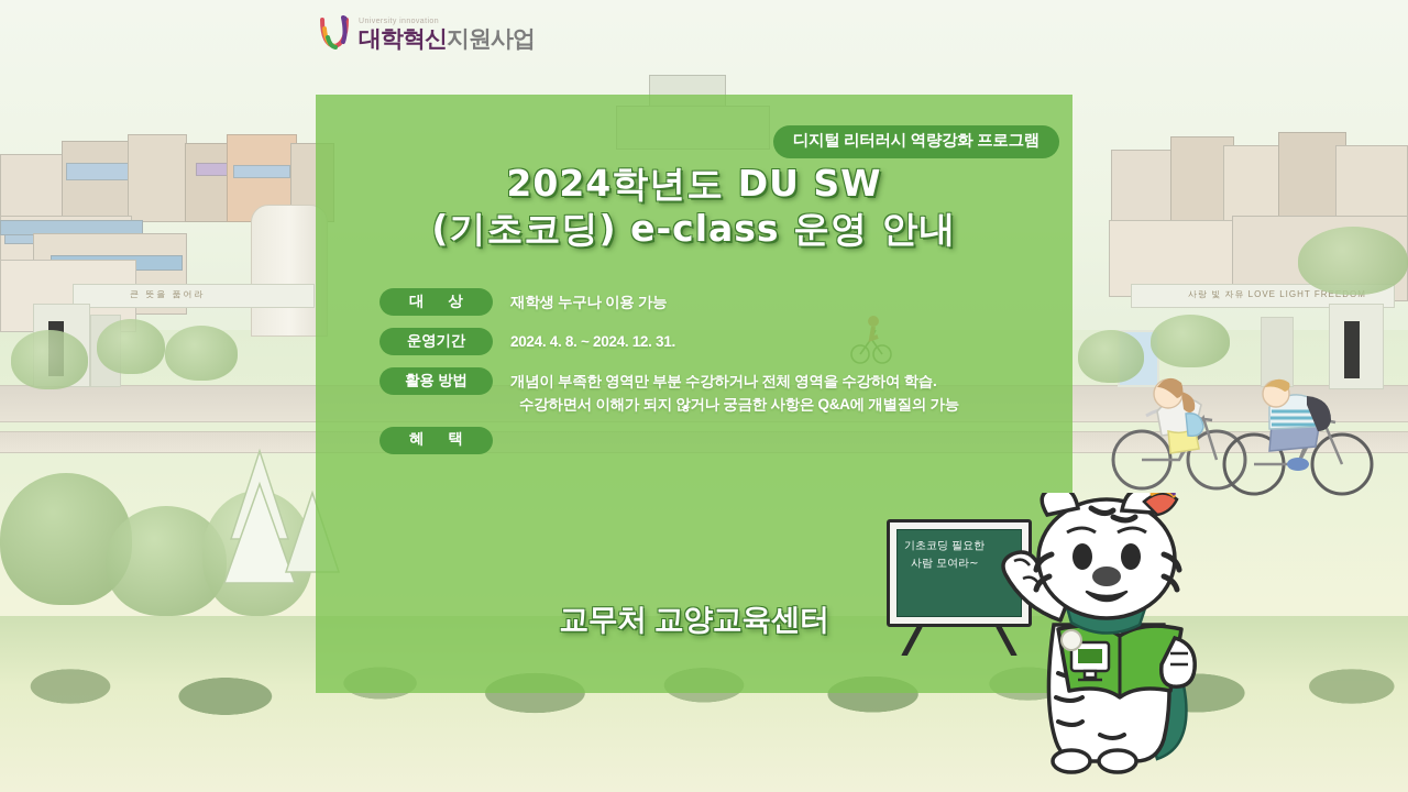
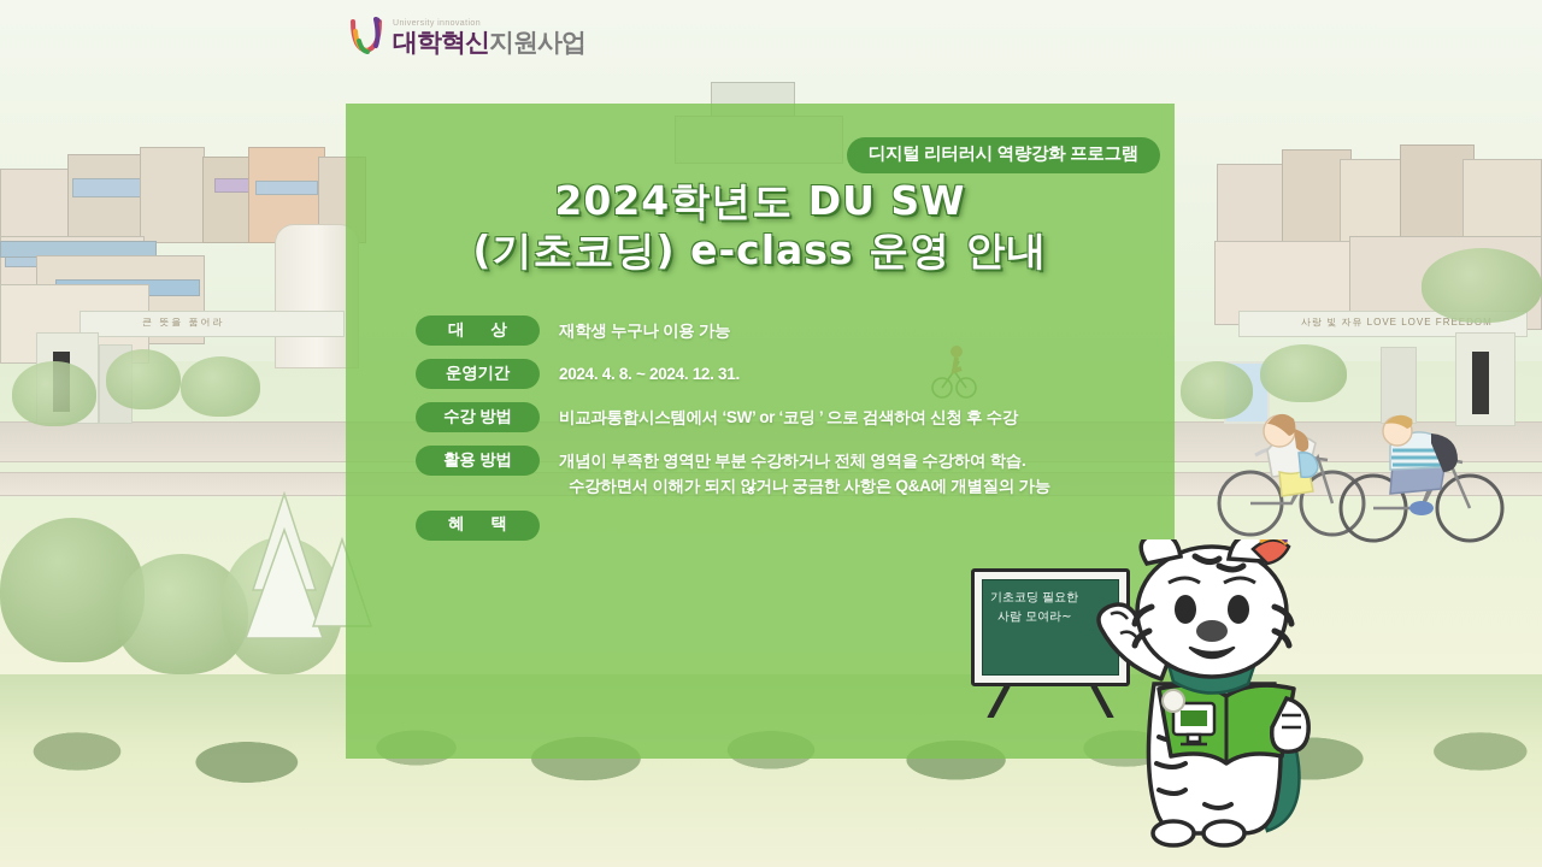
  큰 뜻을 품어라
- 사랑 빛 자유 LOVE LIGHT FREEDOM
+ 사랑 빛 자유 LOVE LOVE FREEDOM
  대학혁신지원사업
  디지털 리터러시 역량강화 프로그램
  2024학년도 DU SW
  (기초코딩) e-class 운영 안내
  대 상
  재학생 누구나 이용 가능
  운영기간
  2024. 4. 8. ~ 2024. 12. 31.
+ 수강 방법
+ 비교과통합시스템에서 ‘SW’ or ‘코딩 ’ 으로 검색하여 신청 후 수강
  활용 방법
  개념이 부족한 영역만 부분 수강하거나 전체 영역을 수강하여 학습.
  수강하면서 이해가 되지 않거나 궁금한 사항은 Q&A에 개별질의 가능
  혜 택
- 교무처 교양교육센터
  기초코딩 필요한
  사람 모여라~
